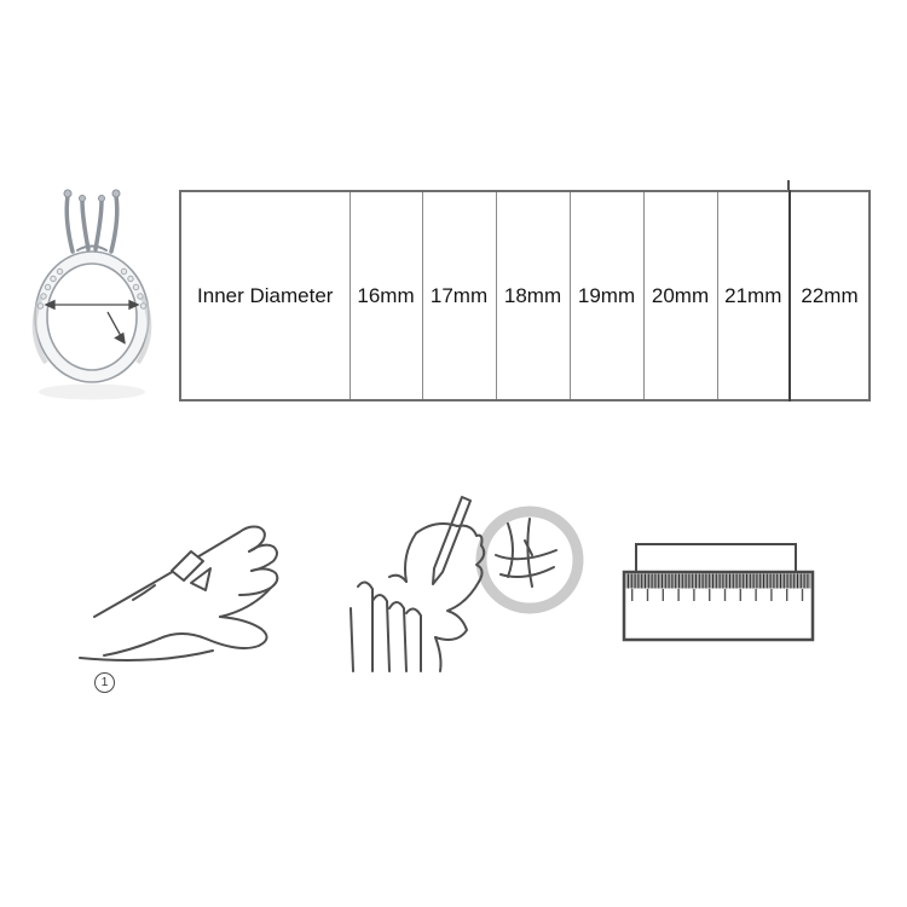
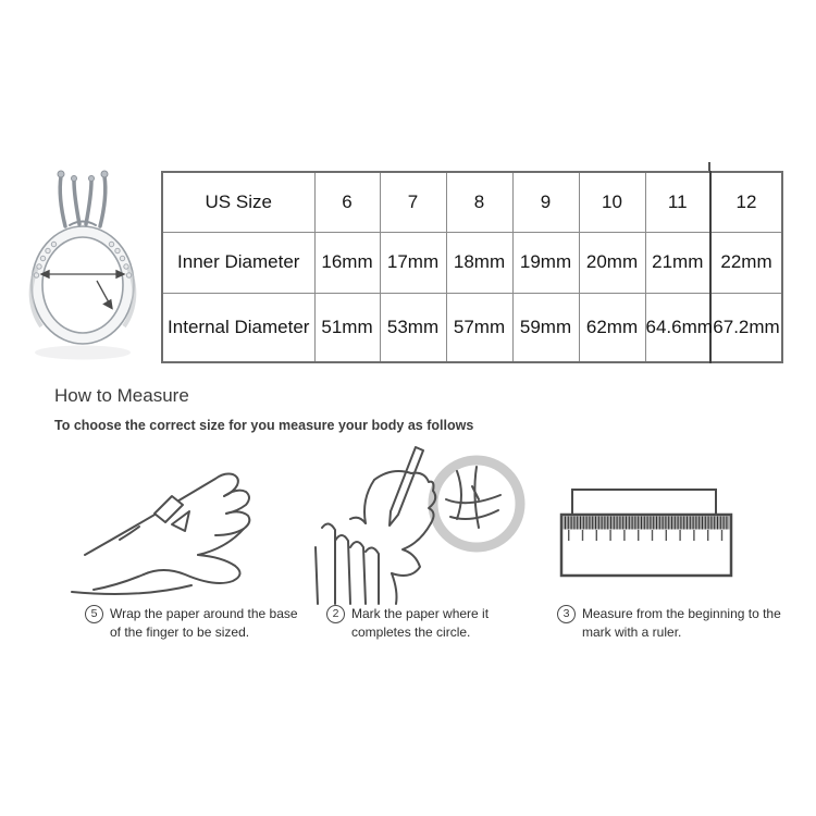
+ US Size	6	7	8	9	10	11	12
  Inner Diameter	16mm	17mm	18mm	19mm	20mm	21mm	22mm
+ Internal Diameter	51mm	53mm	57mm	59mm	62mm	64.6mm	67.2mm
+ How to Measure
+ To choose the correct size for you measure your body as follows
- 1
+ 5
+ Wrap the paper around the base of the finger to be sized.
+ 2
+ Mark the paper where it completes the circle.
+ 3
+ Measure from the beginning to the mark with a ruler.
